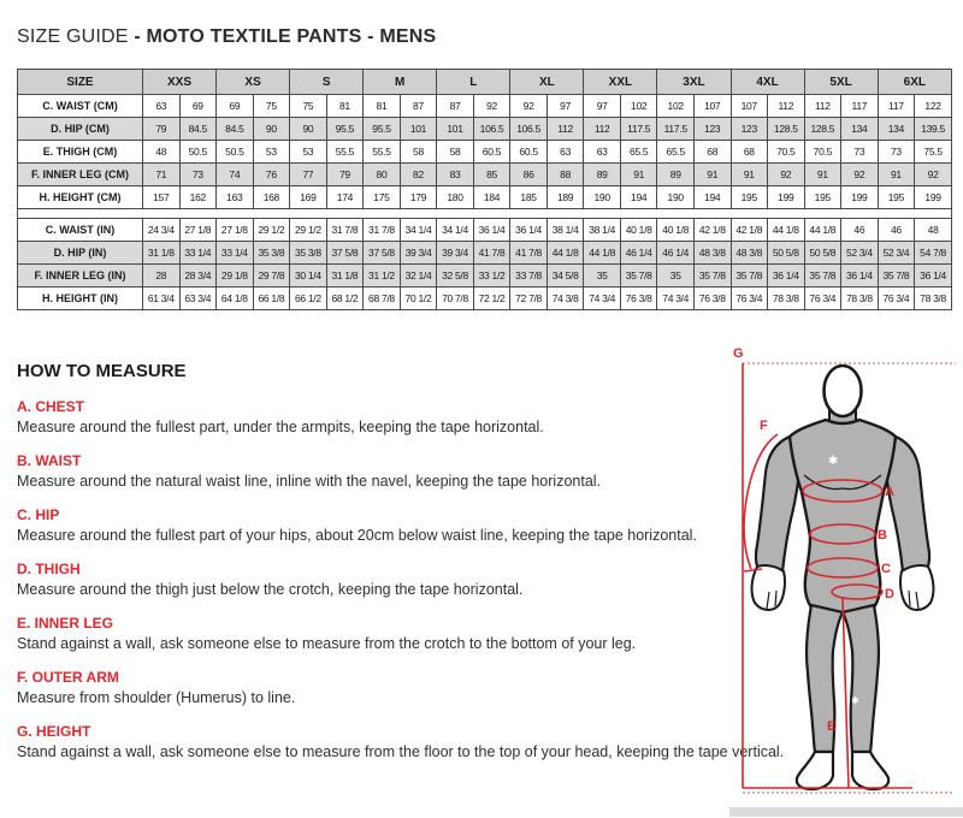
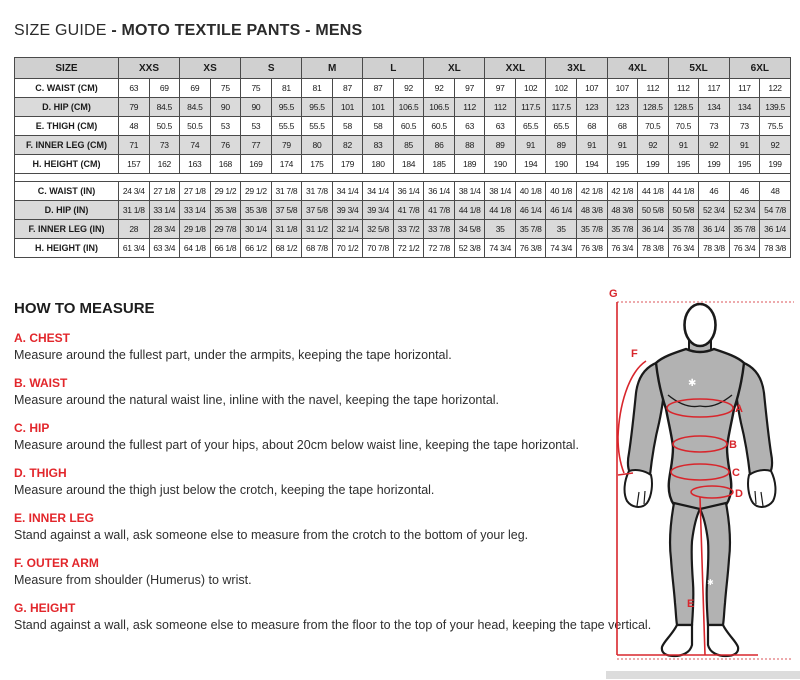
  SIZE GUIDE - MOTO TEXTILE PANTS - MENS
  SIZE	XXS	XS	S	M	L	XL	XXL	3XL	4XL	5XL	6XL
  C. WAIST (CM)	63	69	69	75	75	81	81	87	87	92	92	97	97	102	102	107	107	112	112	117	117	122
  D. HIP (CM)	79	84.5	84.5	90	90	95.5	95.5	101	101	106.5	106.5	112	112	117.5	117.5	123	123	128.5	128.5	134	134	139.5
  E. THIGH (CM)	48	50.5	50.5	53	53	55.5	55.5	58	58	60.5	60.5	63	63	65.5	65.5	68	68	70.5	70.5	73	73	75.5
  F. INNER LEG (CM)	71	73	74	76	77	79	80	82	83	85	86	88	89	91	89	91	91	92	91	92	91	92
  H. HEIGHT (CM)	157	162	163	168	169	174	175	179	180	184	185	189	190	194	190	194	195	199	195	199	195	199
  C. WAIST (IN)	24 3/4	27 1/8	27 1/8	29 1/2	29 1/2	31 7/8	31 7/8	34 1/4	34 1/4	36 1/4	36 1/4	38 1/4	38 1/4	40 1/8	40 1/8	42 1/8	42 1/8	44 1/8	44 1/8	46	46	48
  D. HIP (IN)	31 1/8	33 1/4	33 1/4	35 3/8	35 3/8	37 5/8	37 5/8	39 3/4	39 3/4	41 7/8	41 7/8	44 1/8	44 1/8	46 1/4	46 1/4	48 3/8	48 3/8	50 5/8	50 5/8	52 3/4	52 3/4	54 7/8
- F. INNER LEG (IN)	28	28 3/4	29 1/8	29 7/8	30 1/4	31 1/8	31 1/2	32 1/4	32 5/8	33 1/2	33 7/8	34 5/8	35	35 7/8	35	35 7/8	35 7/8	36 1/4	35 7/8	36 1/4	35 7/8	36 1/4
+ F. INNER LEG (IN)	28	28 3/4	29 1/8	29 7/8	30 1/4	31 1/8	31 1/2	32 1/4	32 5/8	33 7/2	33 7/8	34 5/8	35	35 7/8	35	35 7/8	35 7/8	36 1/4	35 7/8	36 1/4	35 7/8	36 1/4
- H. HEIGHT (IN)	61 3/4	63 3/4	64 1/8	66 1/8	66 1/2	68 1/2	68 7/8	70 1/2	70 7/8	72 1/2	72 7/8	74 3/8	74 3/4	76 3/8	74 3/4	76 3/8	76 3/4	78 3/8	76 3/4	78 3/8	76 3/4	78 3/8
+ H. HEIGHT (IN)	61 3/4	63 3/4	64 1/8	66 1/8	66 1/2	68 1/2	68 7/8	70 1/2	70 7/8	72 1/2	72 7/8	52 3/8	74 3/4	76 3/8	74 3/4	76 3/8	76 3/4	78 3/8	76 3/4	78 3/8	76 3/4	78 3/8
  HOW TO MEASURE
  A. CHEST
  Measure around the fullest part, under the armpits, keeping the tape horizontal.
  B. WAIST
  Measure around the natural waist line, inline with the navel, keeping the tape horizontal.
  C. HIP
  Measure around the fullest part of your hips, about 20cm below waist line, keeping the tape horizontal.
  D. THIGH
  Measure around the thigh just below the crotch, keeping the tape horizontal.
  E. INNER LEG
  Stand against a wall, ask someone else to measure from the crotch to the bottom of your leg.
  F. OUTER ARM
- Measure from shoulder (Humerus) to line.
+ Measure from shoulder (Humerus) to wrist.
  G. HEIGHT
  Stand against a wall, ask someone else to measure from the floor to the top of your head, keeping the tape vertical.
  ✱
  ✱
  G
  F
  A
  B
  C
  D
  E
